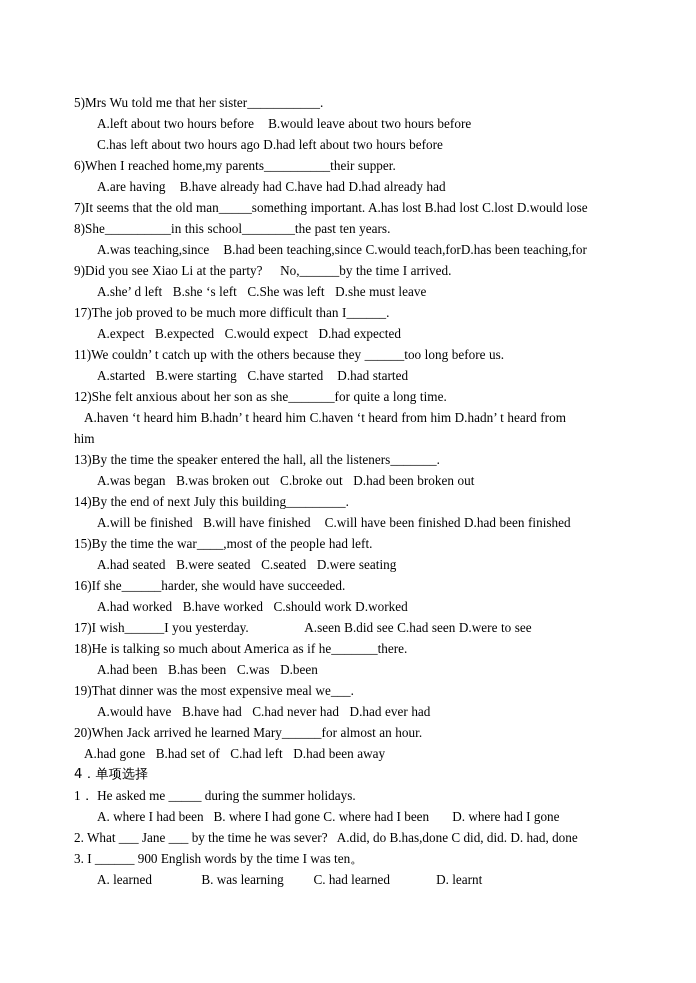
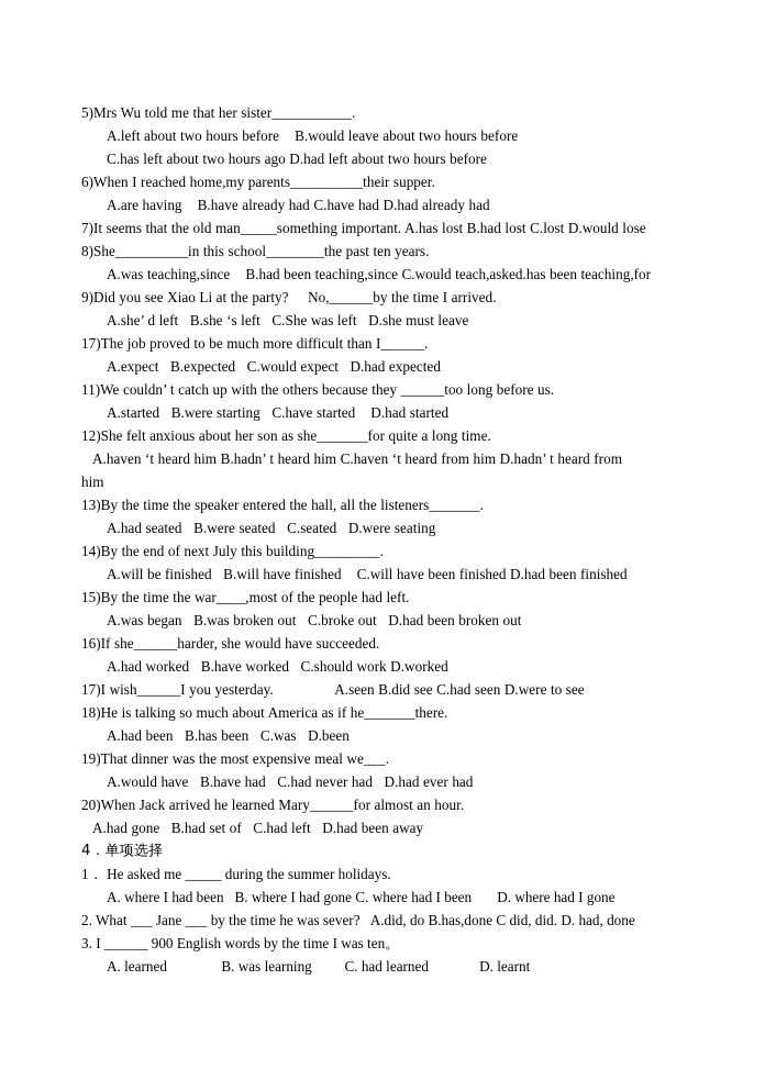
  5)Mrs Wu told me that her sister___________.
  A.left about two hours before B.would leave about two hours before
  C.has left about two hours ago D.had left about two hours before
  6)When I reached home,my parents__________their supper.
  A.are having B.have already had C.have had D.had already had
  7)It seems that the old man_____something important. A.has lost B.had lost C.lost D.would lose
  8)She__________in this school________the past ten years.
- A.was teaching,since B.had been teaching,since C.would teach,forD.has been teaching,for
+ A.was teaching,since B.had been teaching,since C.would teach,asked.has been teaching,for
  9)Did you see Xiao Li at the party? No,______by the time I arrived.
  A.she’ d left B.she ‘s left C.She was left D.she must leave
  17)The job proved to be much more difficult than I______.
  A.expect B.expected C.would expect D.had expected
  11)We couldn’ t catch up with the others because they ______too long before us.
  A.started B.were starting C.have started D.had started
  12)She felt anxious about her son as she_______for quite a long time.
  A.haven ‘t heard him B.hadn’ t heard him C.haven ‘t heard from him D.hadn’ t heard from
  him
  13)By the time the speaker entered the hall, all the listeners_______.
- A.was began B.was broken out C.broke out D.had been broken out
+ A.had seated B.were seated C.seated D.were seating
  14)By the end of next July this building_________.
  A.will be finished B.will have finished C.will have been finished D.had been finished
  15)By the time the war____,most of the people had left.
- A.had seated B.were seated C.seated D.were seating
+ A.was began B.was broken out C.broke out D.had been broken out
  16)If she______harder, she would have succeeded.
  A.had worked B.have worked C.should work D.worked
  17)I wish______I you yesterday. A.seen B.did see C.had seen D.were to see
  18)He is talking so much about America as if he_______there.
  A.had been B.has been C.was D.been
  19)That dinner was the most expensive meal we___.
  A.would have B.have had C.had never had D.had ever had
  20)When Jack arrived he learned Mary______for almost an hour.
  A.had gone B.had set of C.had left D.had been away
  4．单项选择
  1． He asked me _____ during the summer holidays.
  A. where I had been B. where I had gone C. where had I been D. where had I gone
  2. What ___ Jane ___ by the time he was sever? A.did, do B.has,done C did, did. D. had, done
  3. I ______ 900 English words by the time I was ten。
  A. learned B. was learning C. had learned D. learnt
